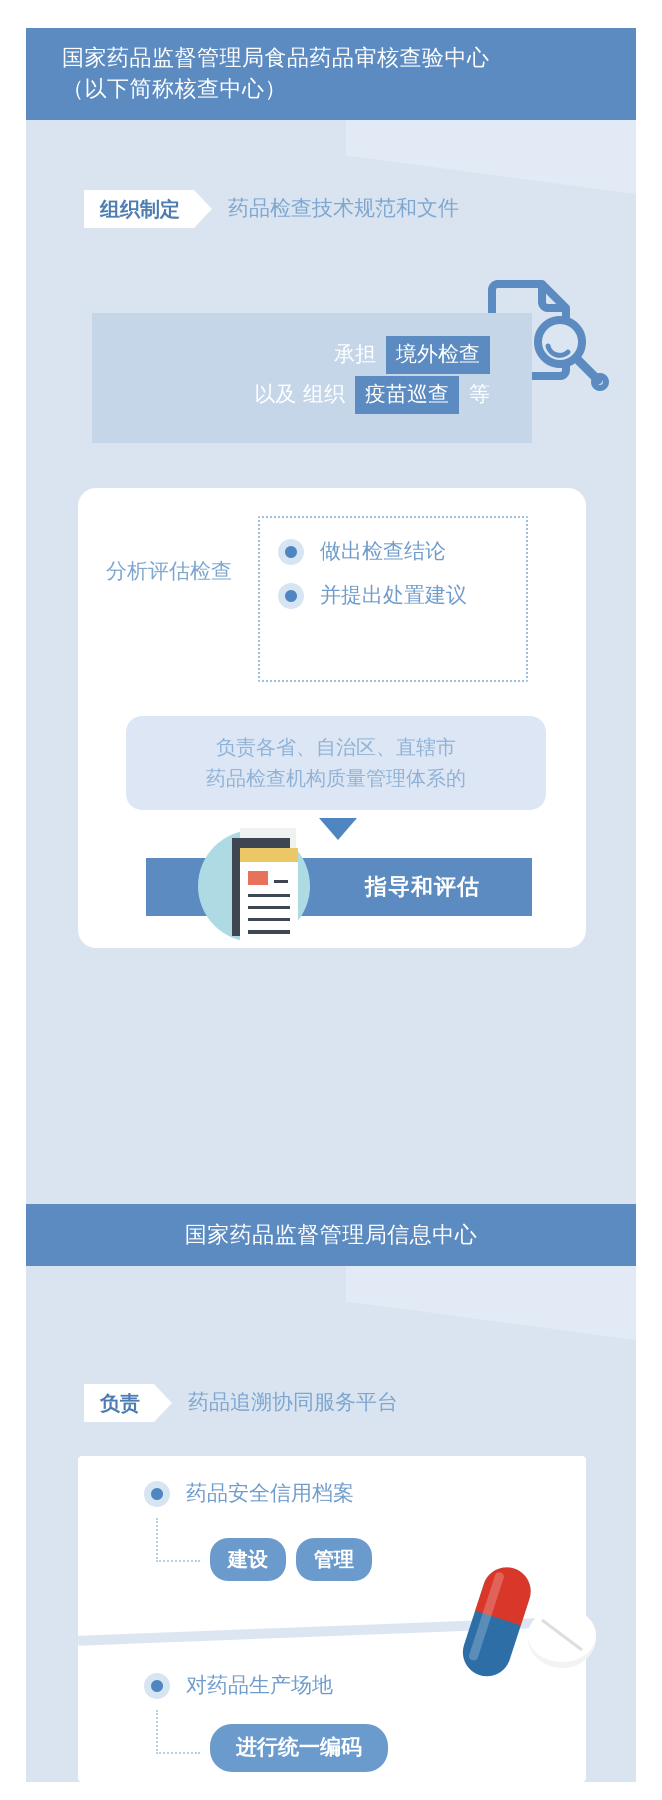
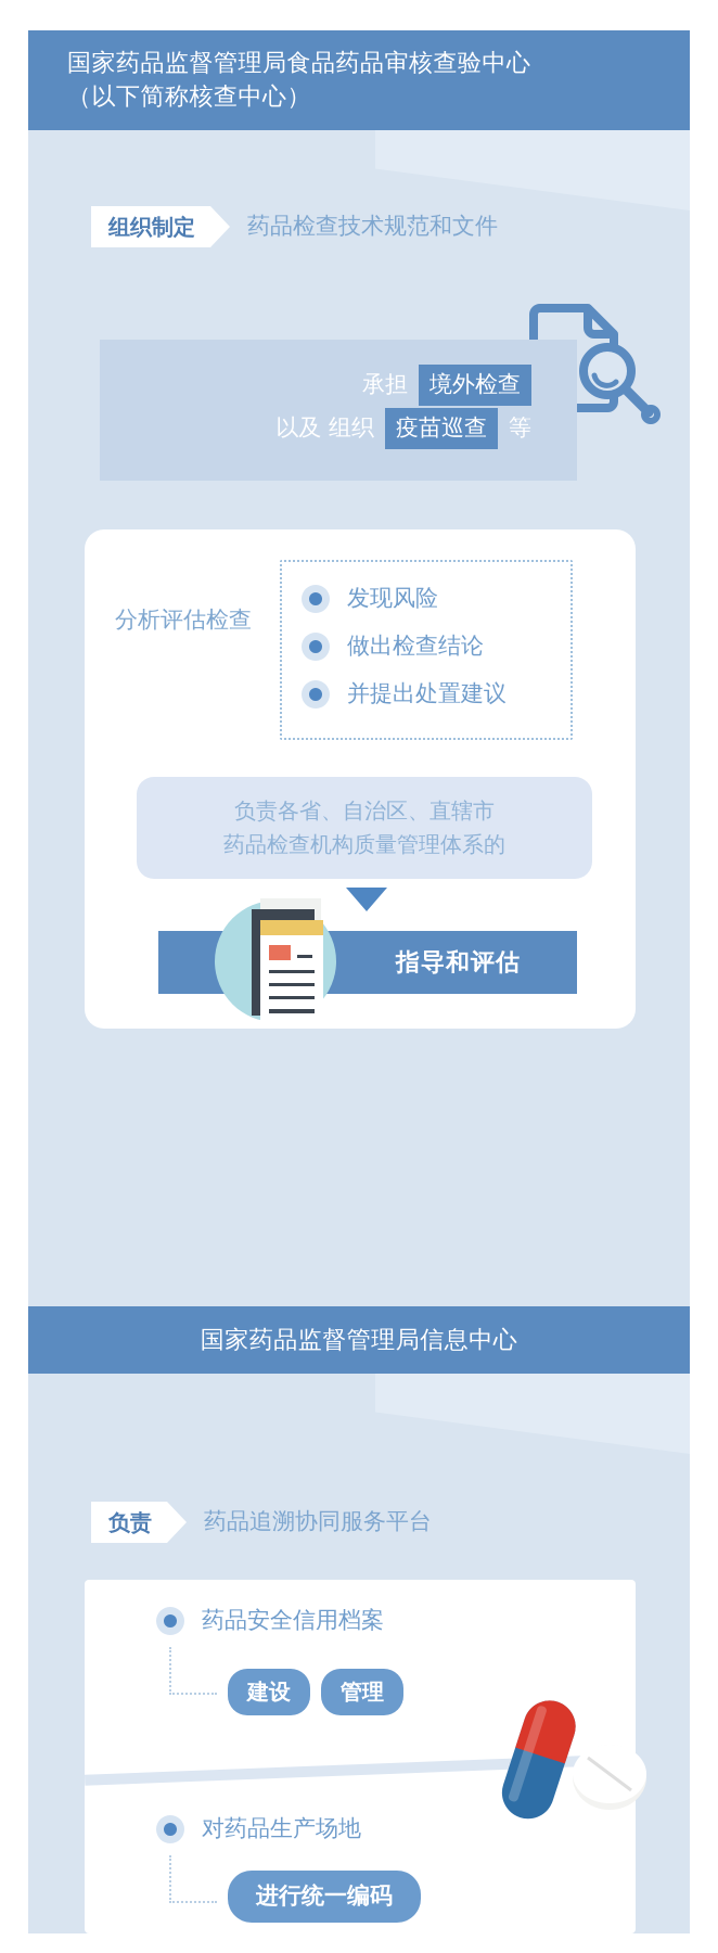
  国家药品监督管理局食品药品审核查验中心
  （以下简称核查中心）
  组织制定
  药品检查技术规范和文件
  承担
  境外检查
  以及 组织
  疫苗巡查
  等
  分析评估检查
+ 发现风险
  做出检查结论
  并提出处置建议
  负责各省、自治区、直辖市
  药品检查机构质量管理体系的
  指导和评估
  国家药品监督管理局信息中心
  负责
  药品追溯协同服务平台
  药品安全信用档案
  建设
  管理
  对药品生产场地
  进行统一编码
